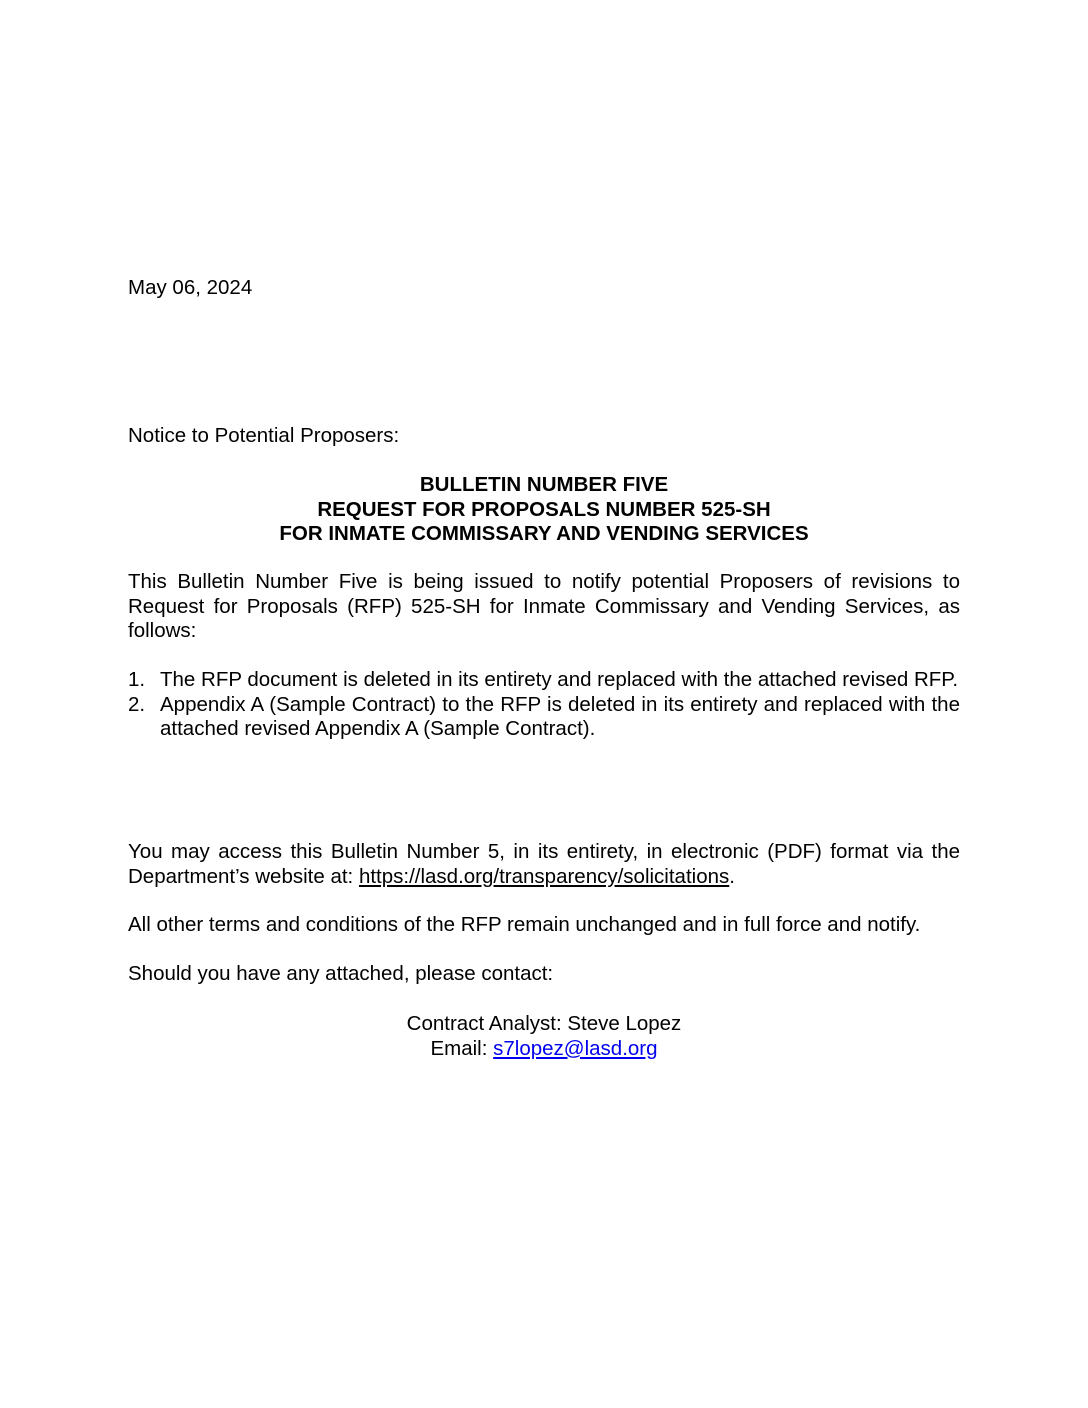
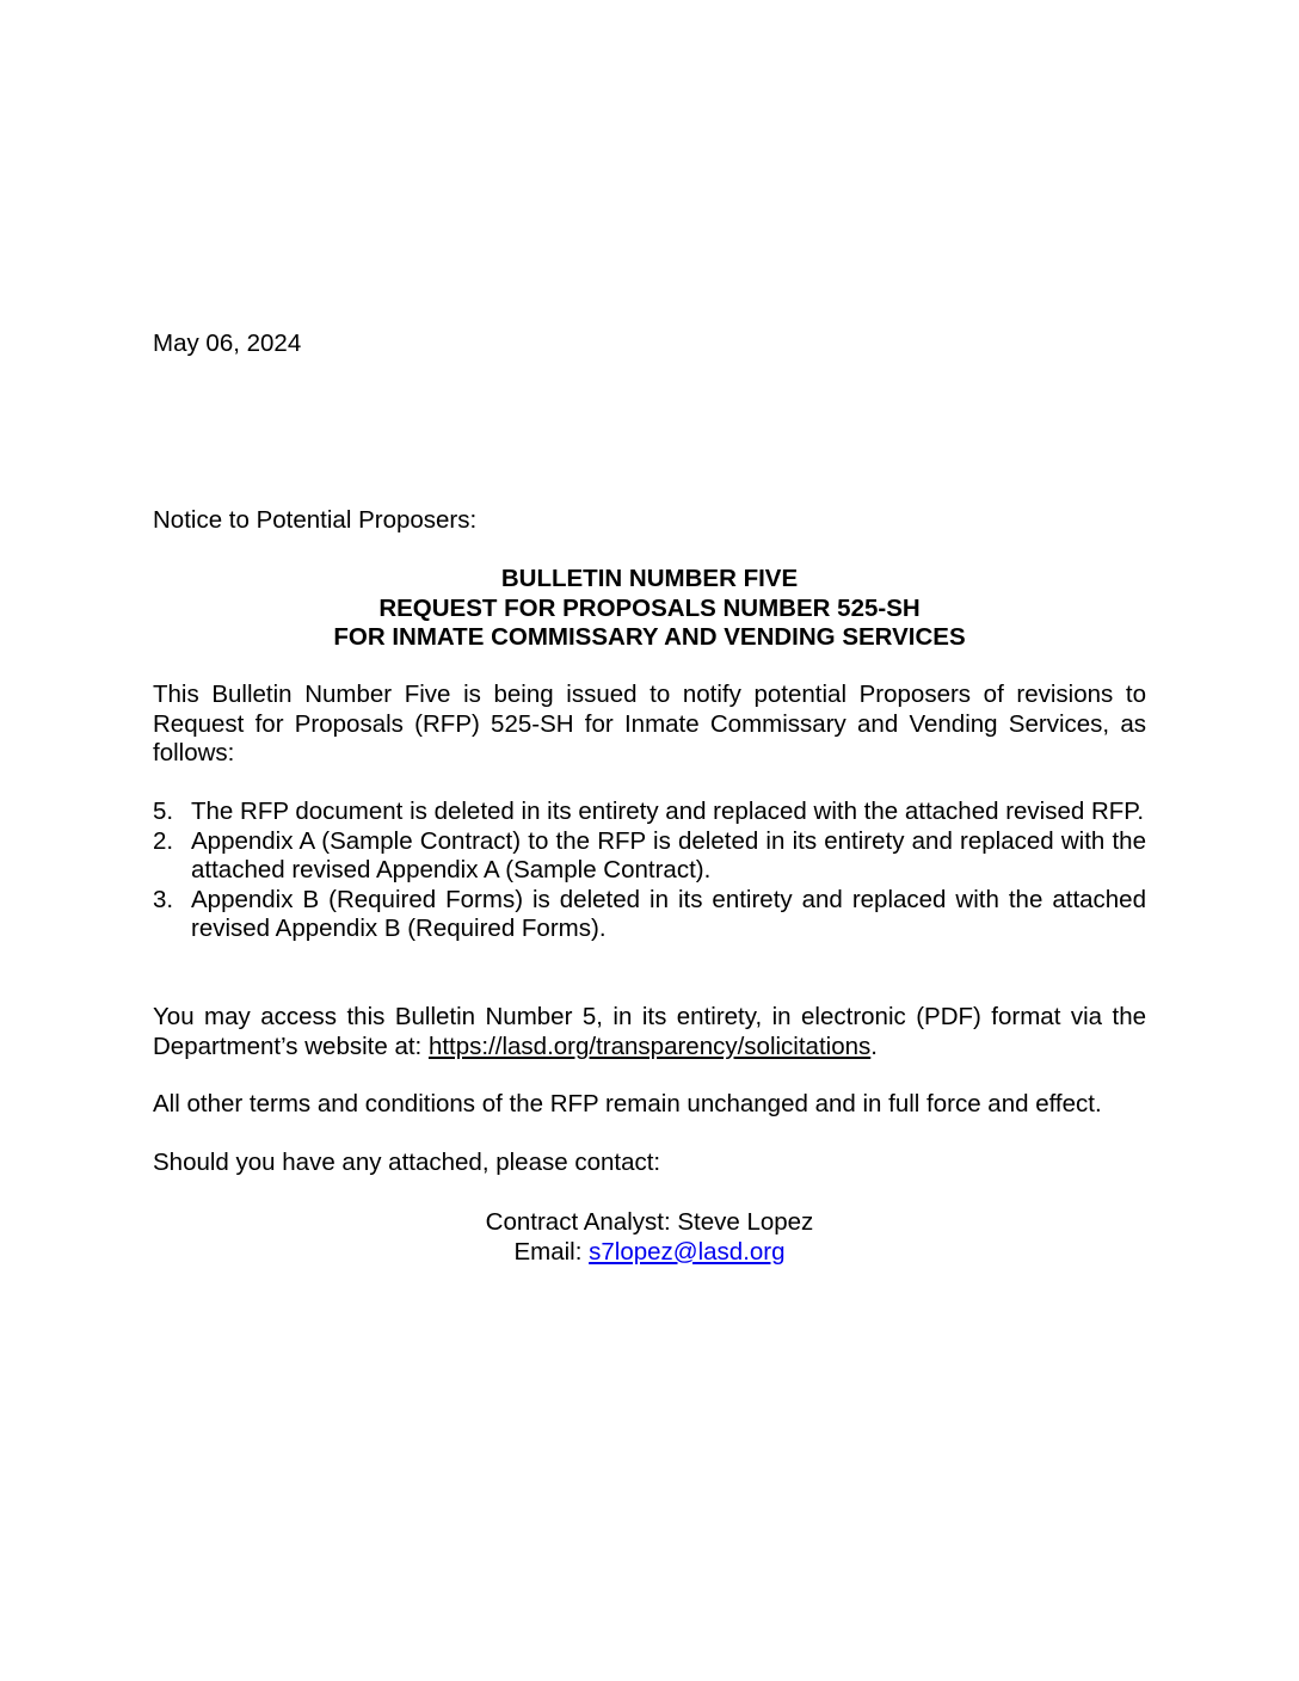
  May 06, 2024
  Notice to Potential Proposers:
  BULLETIN NUMBER FIVE
  REQUEST FOR PROPOSALS NUMBER 525-SH
  FOR INMATE COMMISSARY AND VENDING SERVICES
  This Bulletin Number Five is being issued to notify potential Proposers of revisions to Request for Proposals (RFP) 525-SH for Inmate Commissary and Vending Services, as follows:
- 1.
+ 5.
  The RFP document is deleted in its entirety and replaced with the attached revised RFP.
  2.
  Appendix A (Sample Contract) to the RFP is deleted in its entirety and replaced with the attached revised Appendix A (Sample Contract).
+ 3.
+ Appendix B (Required Forms) is deleted in its entirety and replaced with the attached revised Appendix B (Required Forms).
  You may access this Bulletin Number 5, in its entirety, in electronic (PDF) format via the Department’s website at: https://lasd.org/transparency/solicitations.
- All other terms and conditions of the RFP remain unchanged and in full force and notify.
+ All other terms and conditions of the RFP remain unchanged and in full force and effect.
  Should you have any attached, please contact:
  Contract Analyst: Steve Lopez
  Email: s7lopez@lasd.org
